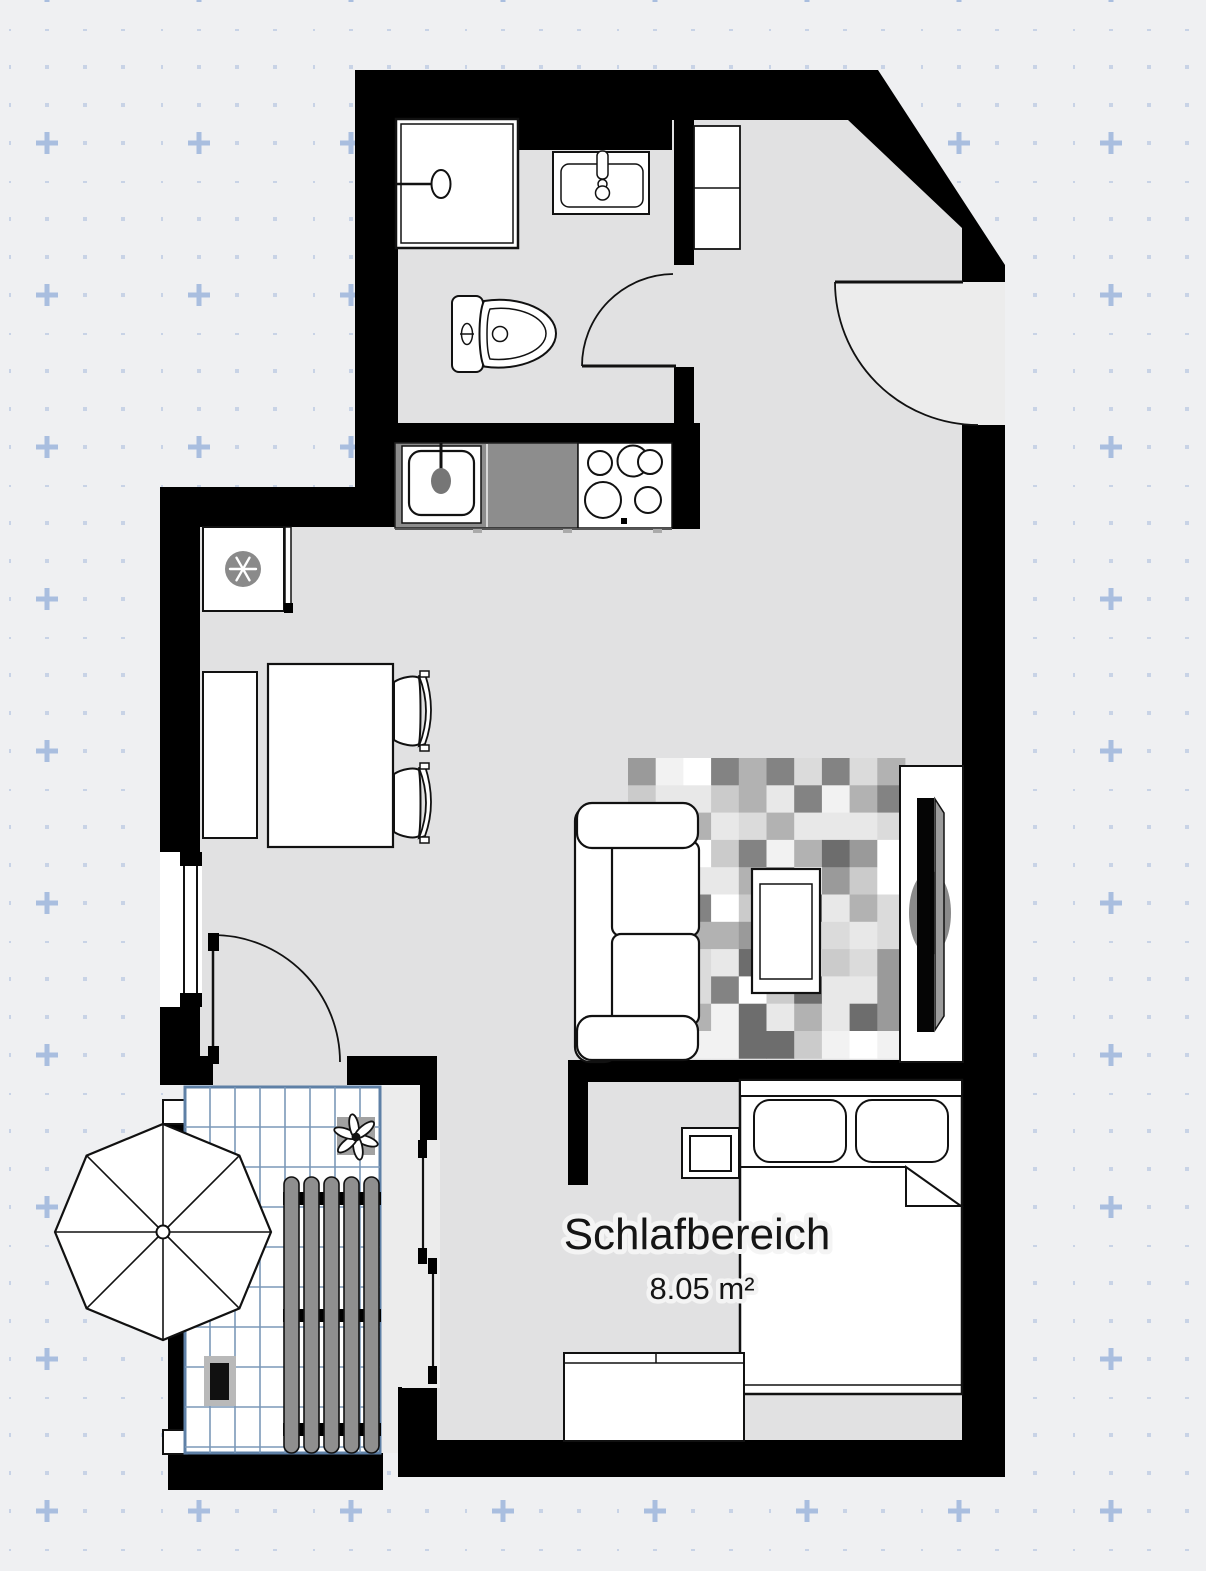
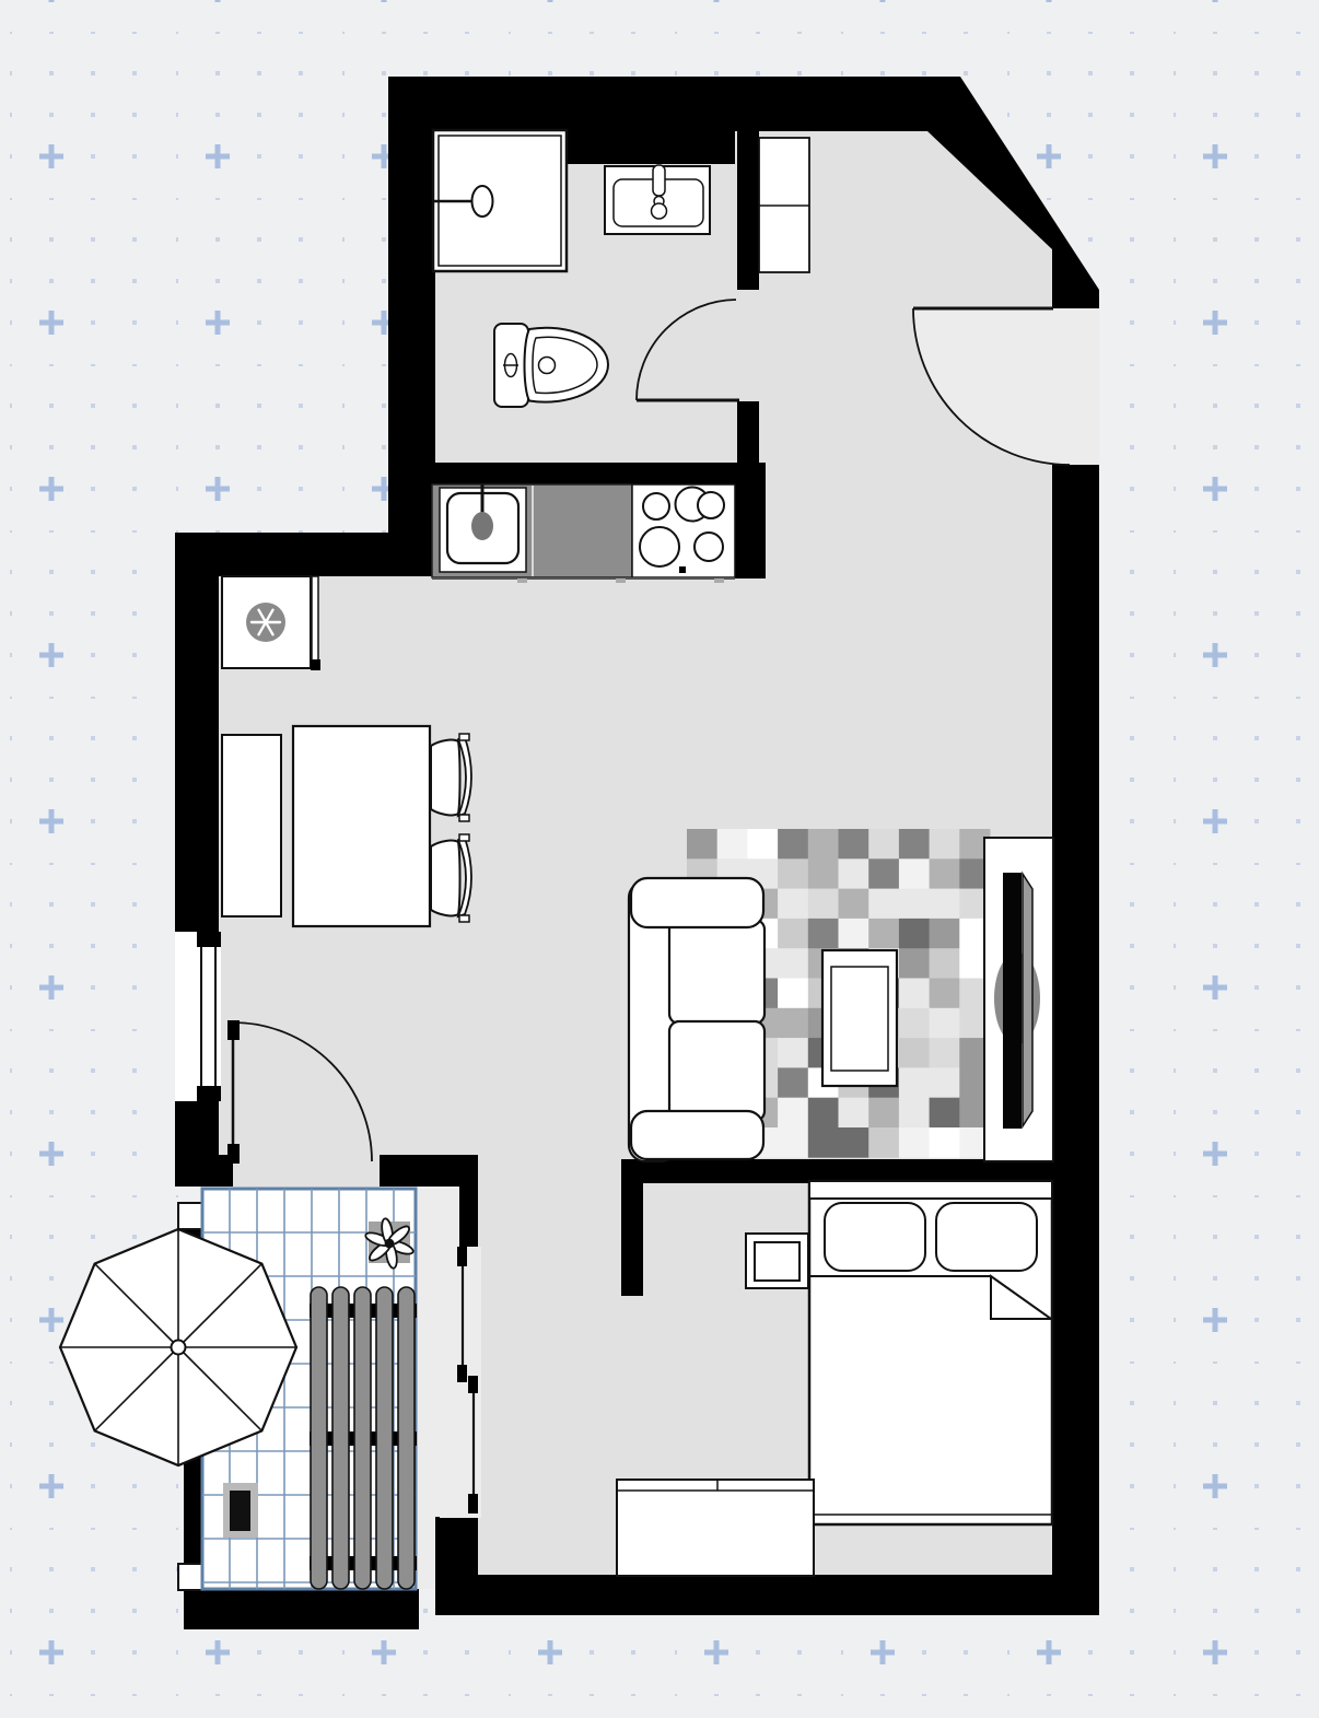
- Schlafbereich
- 8.05 m²
